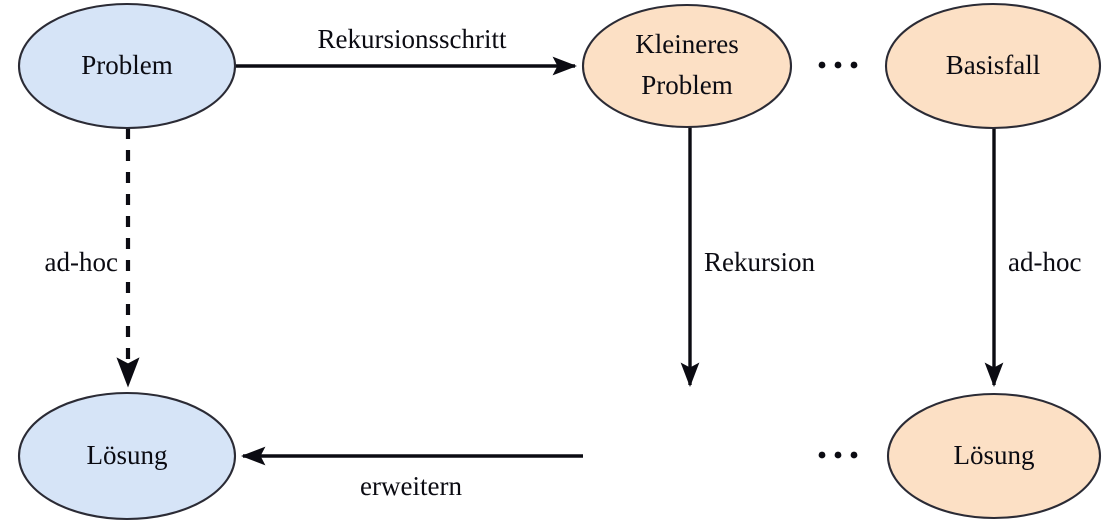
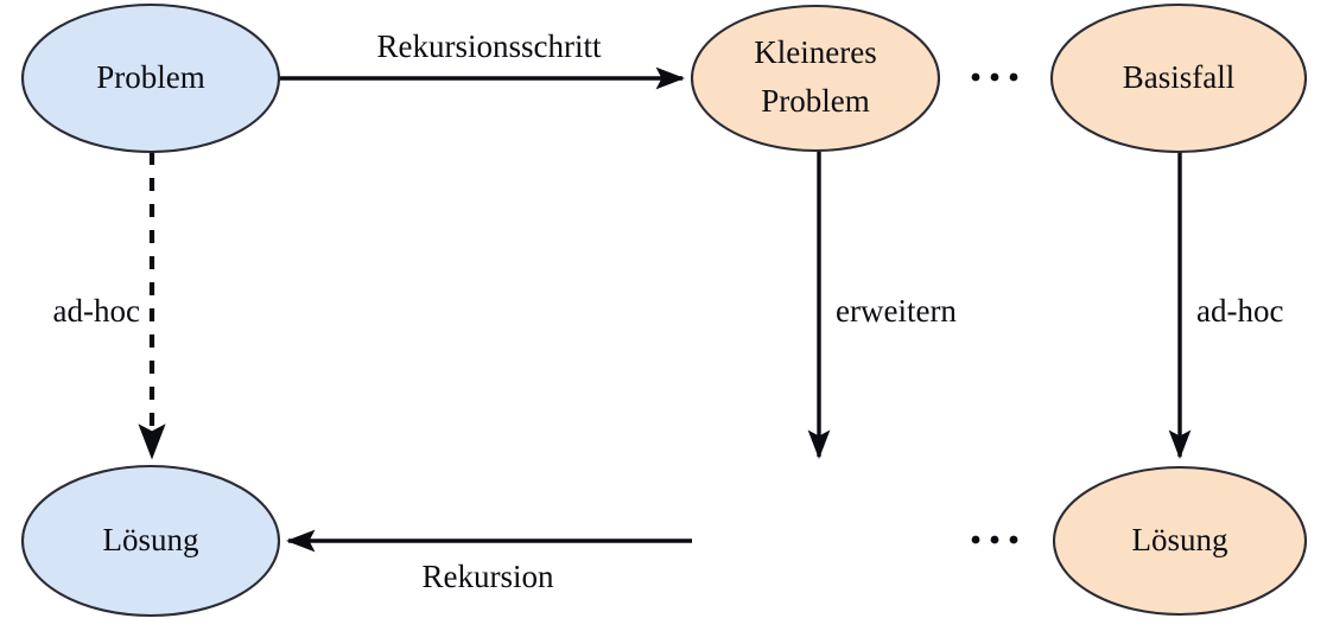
  Rekursionsschritt
  ad-hoc
- Rekursion
+ erweitern
  ad-hoc
- erweitern
+ Rekursion
  Problem
  Kleineres
  Problem
  Basisfall
  Lösung
  Lösung
